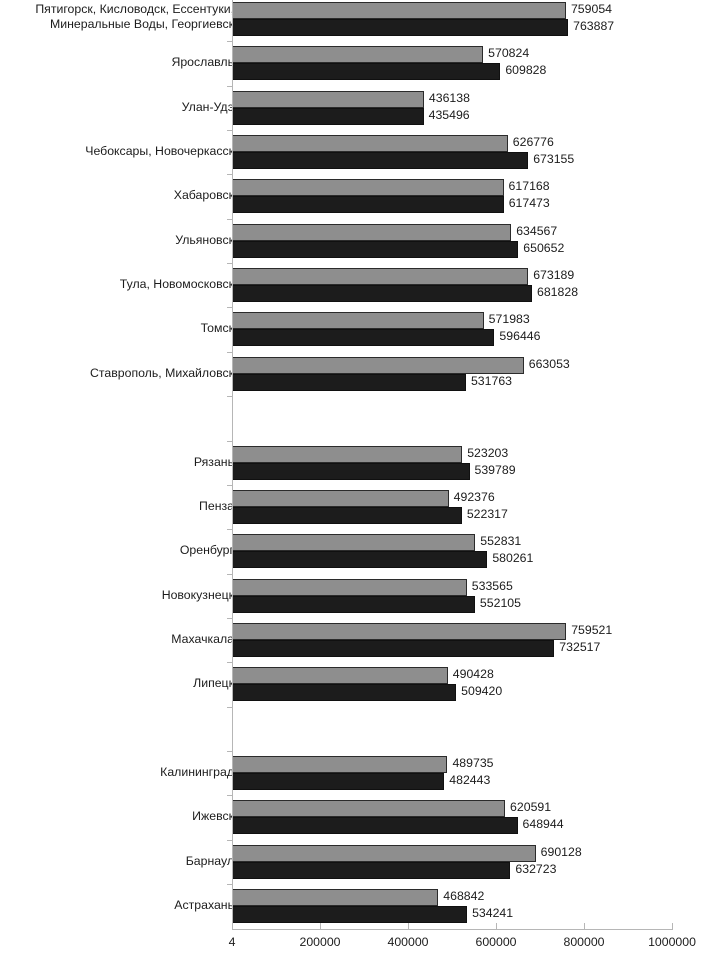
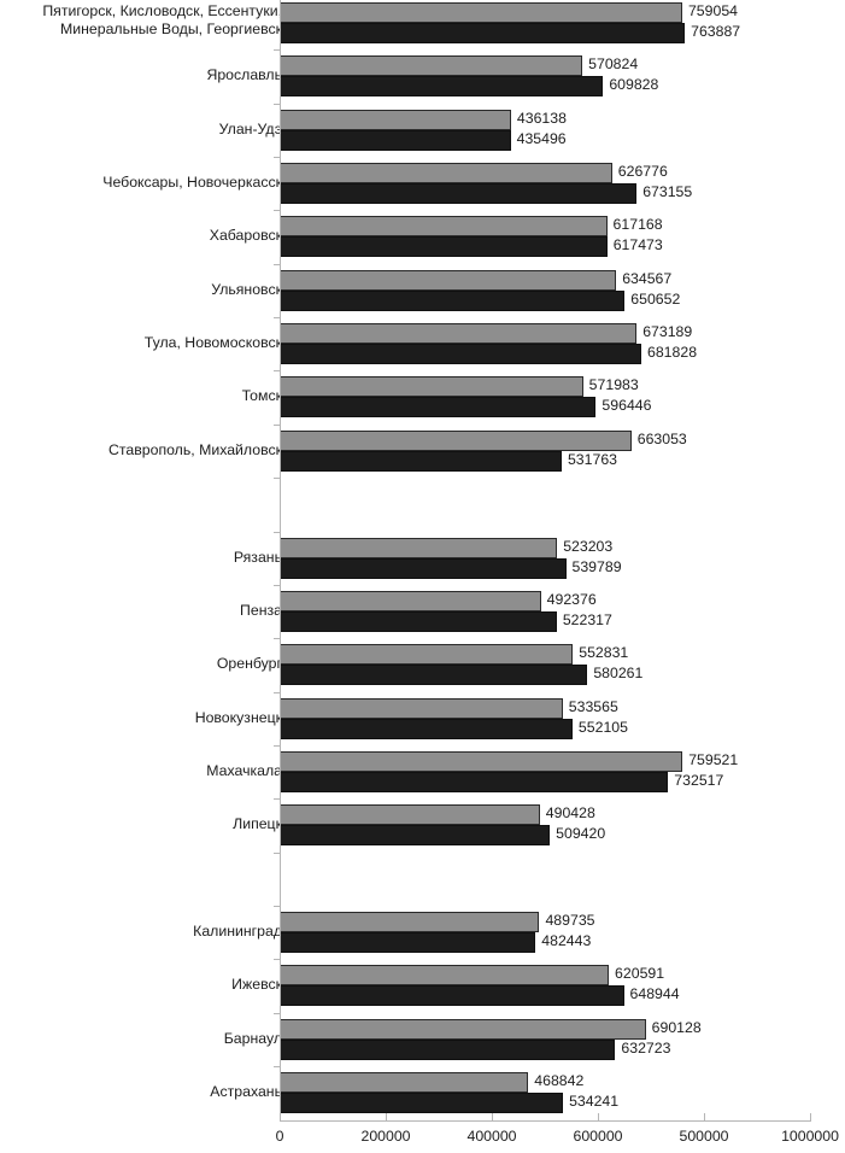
  Пятигорск, Кисловодск, Ессентуки
  Минеральные Воды, Георгиевс
  759054
  763887
  Ярославль
  570824
  609828
  Улан-Удэ
  436138
  435496
  Чебоксары, Новочеркасс
  626776
  673155
  Хабаровс
  617168
  617473
  Ульяновс
  634567
  650652
  Тула, Новомосковс
  673189
  681828
  Томс
  571983
  596446
  Ставрополь, Михайловс
  663053
  531763
  Рязань
  523203
  539789
  Пенза
  492376
  522317
  Оренбур
  552831
  580261
  Новокузнец
  533565
  552105
  Махачкала
  759521
  732517
  Липец
  490428
  509420
  Калининград
  489735
  482443
  Ижевс
  620591
  648944
  Барнаул
  690128
  632723
  Астрахань
  468842
  534241
- 4
+ 0
  200000
  400000
  600000
- 800000
+ 500000
  1000000
